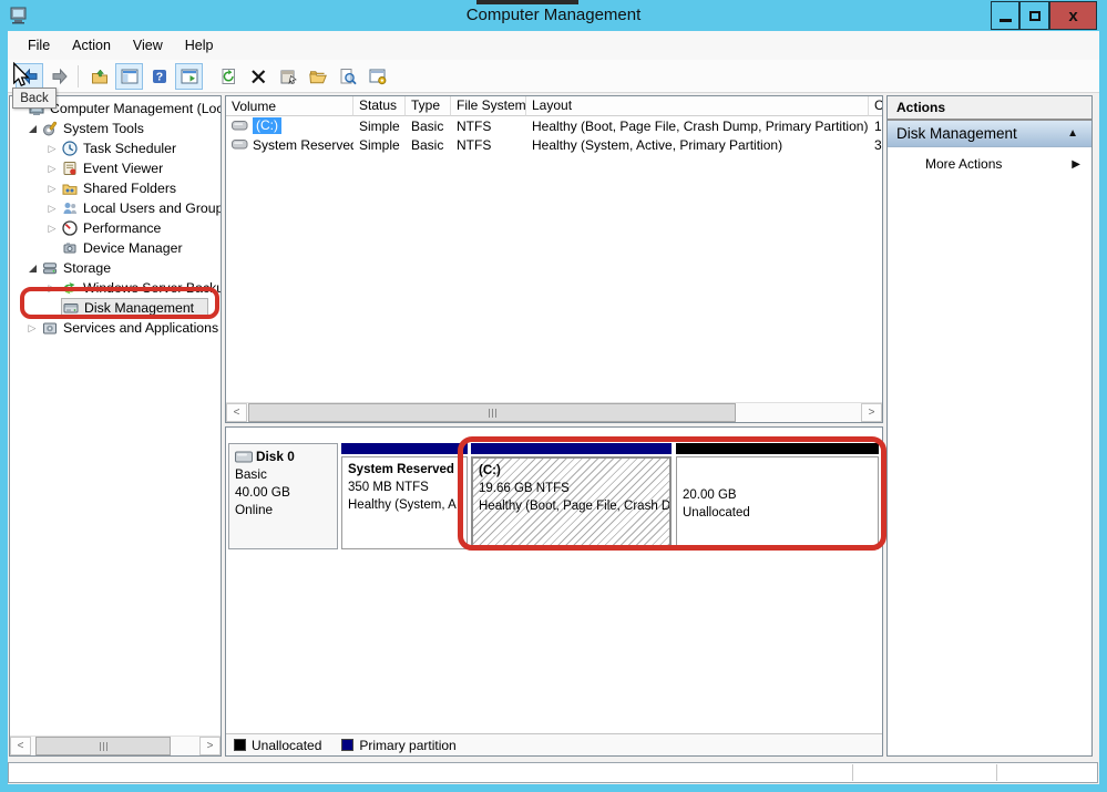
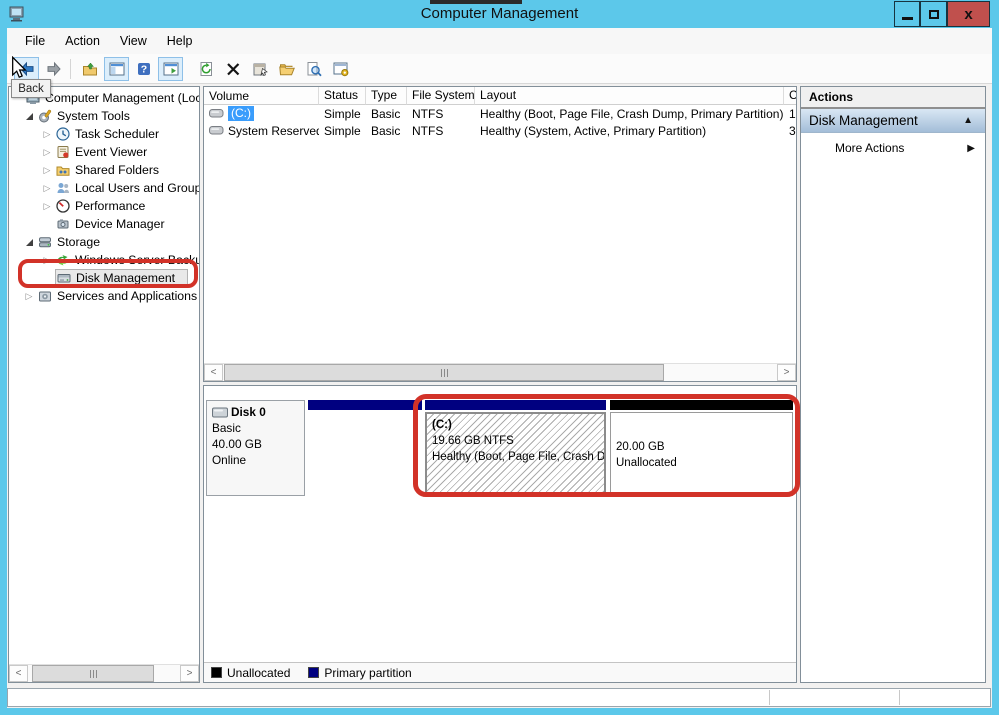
  Computer Management
  x
  File
  Action
  View
  Help
  ?
  Computer Management (Loc
  System Tools
  ▷
  Task Scheduler
  ▷
  Event Viewer
  ▷
  Shared Folders
  ▷
  Local Users and Group
  ▷
  Performance
  Device Manager
  Storage
  ▷
  Windows Server Backu
  Disk Management
  ▷
  Services and Applications
  <
  >
  Volume
  Status
  Type
  File System
  Layout
  C
  (C:)
  Simple
  Basic
  NTFS
  Healthy (Boot, Page File, Crash Dump, Primary Partition)
  System Reserve
  Simple
  Basic
  NTFS
  Healthy (System, Active, Primary Partition)
  <
  >
  Disk 0
  Basic
  40.00 GB
  Online
- System Reserved
- 350 MB NTFS
- Healthy (System, A
  (C:)
  19.66 GB NTFS
  Healthy (Boot, Page File, Crash
  20.00 GB
  Unallocated
  Unallocated
  Primary partition
  Actions
  Disk Management
  ▲
  More Actions
  ▶
  Back
